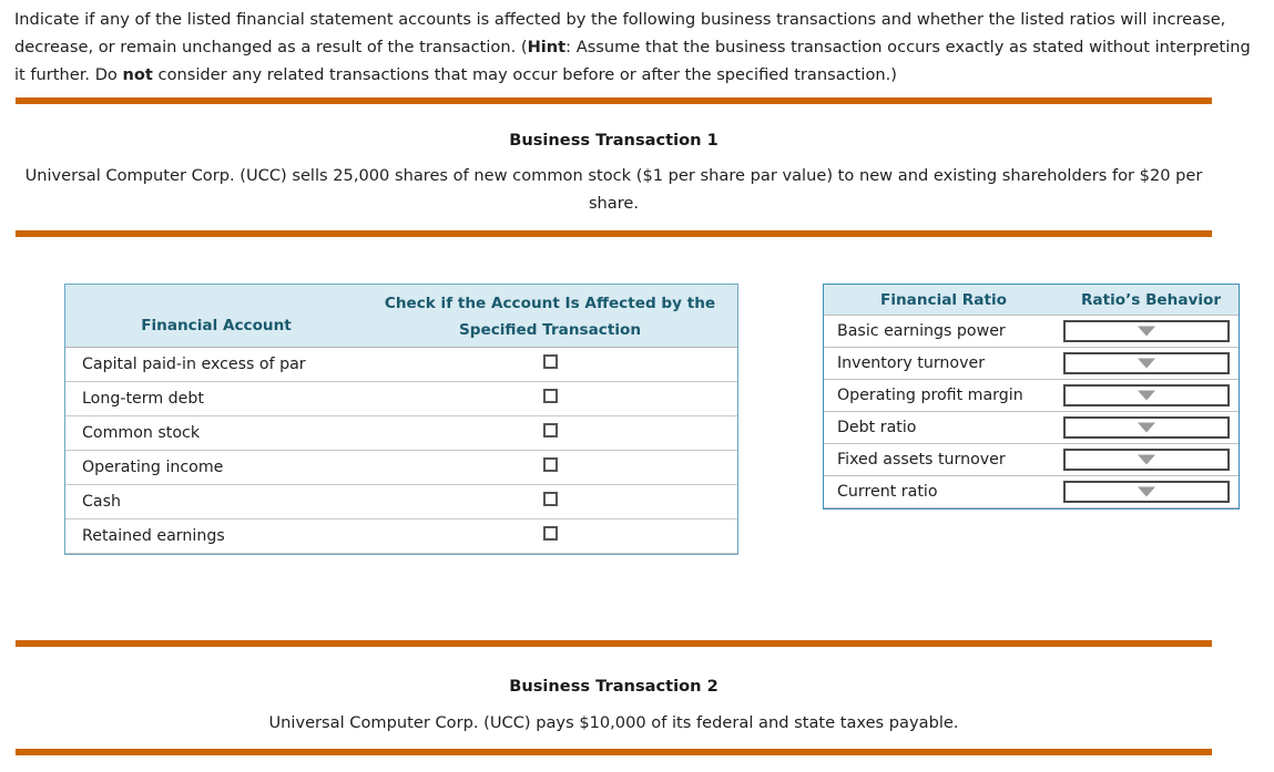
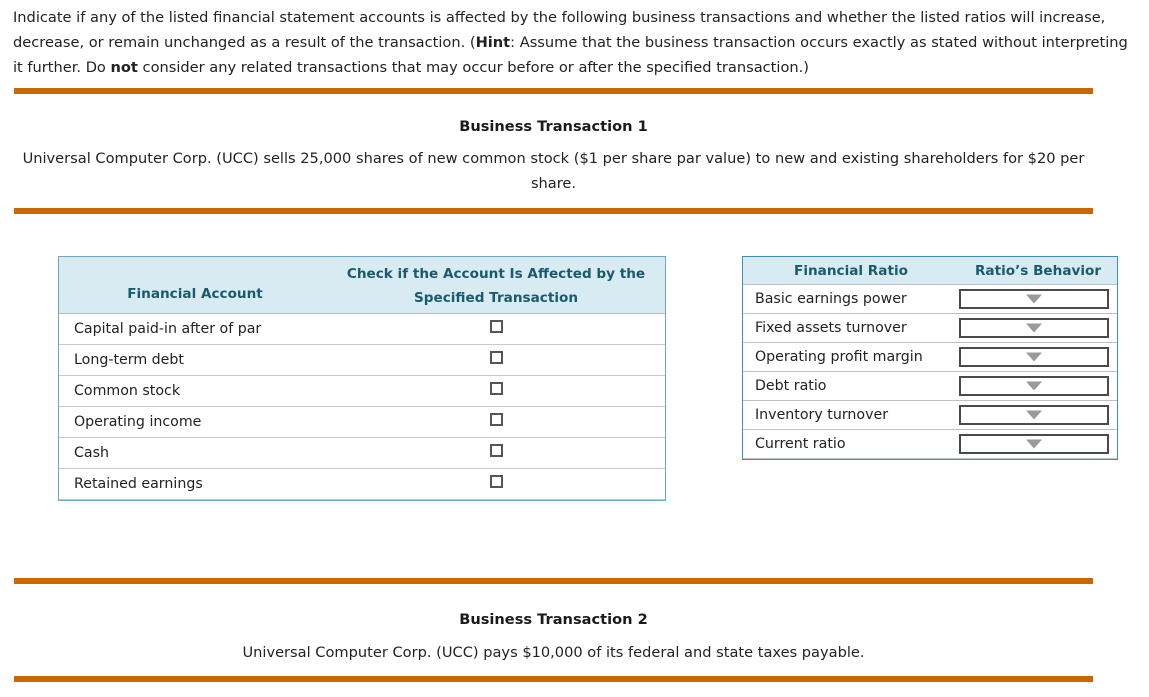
  Indicate if any of the listed financial statement accounts is affected by the following business transactions and whether the listed ratios will increase, decrease, or remain unchanged as a result of the transaction. (Hint: Assume that the business transaction occurs exactly as stated without interpreting it further. Do not consider any related transactions that may occur before or after the specified transaction.)
  Business Transaction 1
  Universal Computer Corp. (UCC) sells 25,000 shares of new common stock ($1 per share par value) to new and existing shareholders for $20 per share.
  Financial Account
  Check if the Account Is Affected by the
  Specified Transaction
- Capital paid-in excess of par
+ Capital paid-in after of par
  Long-term debt
  Common stock
  Operating income
  Cash
  Retained earnings
  Financial Ratio
  Ratio’s Behavior
  Basic earnings power
- Inventory turnover
+ Fixed assets turnover
  Operating profit margin
  Debt ratio
- Fixed assets turnover
+ Inventory turnover
  Current ratio
  Business Transaction 2
  Universal Computer Corp. (UCC) pays $10,000 of its federal and state taxes payable.
